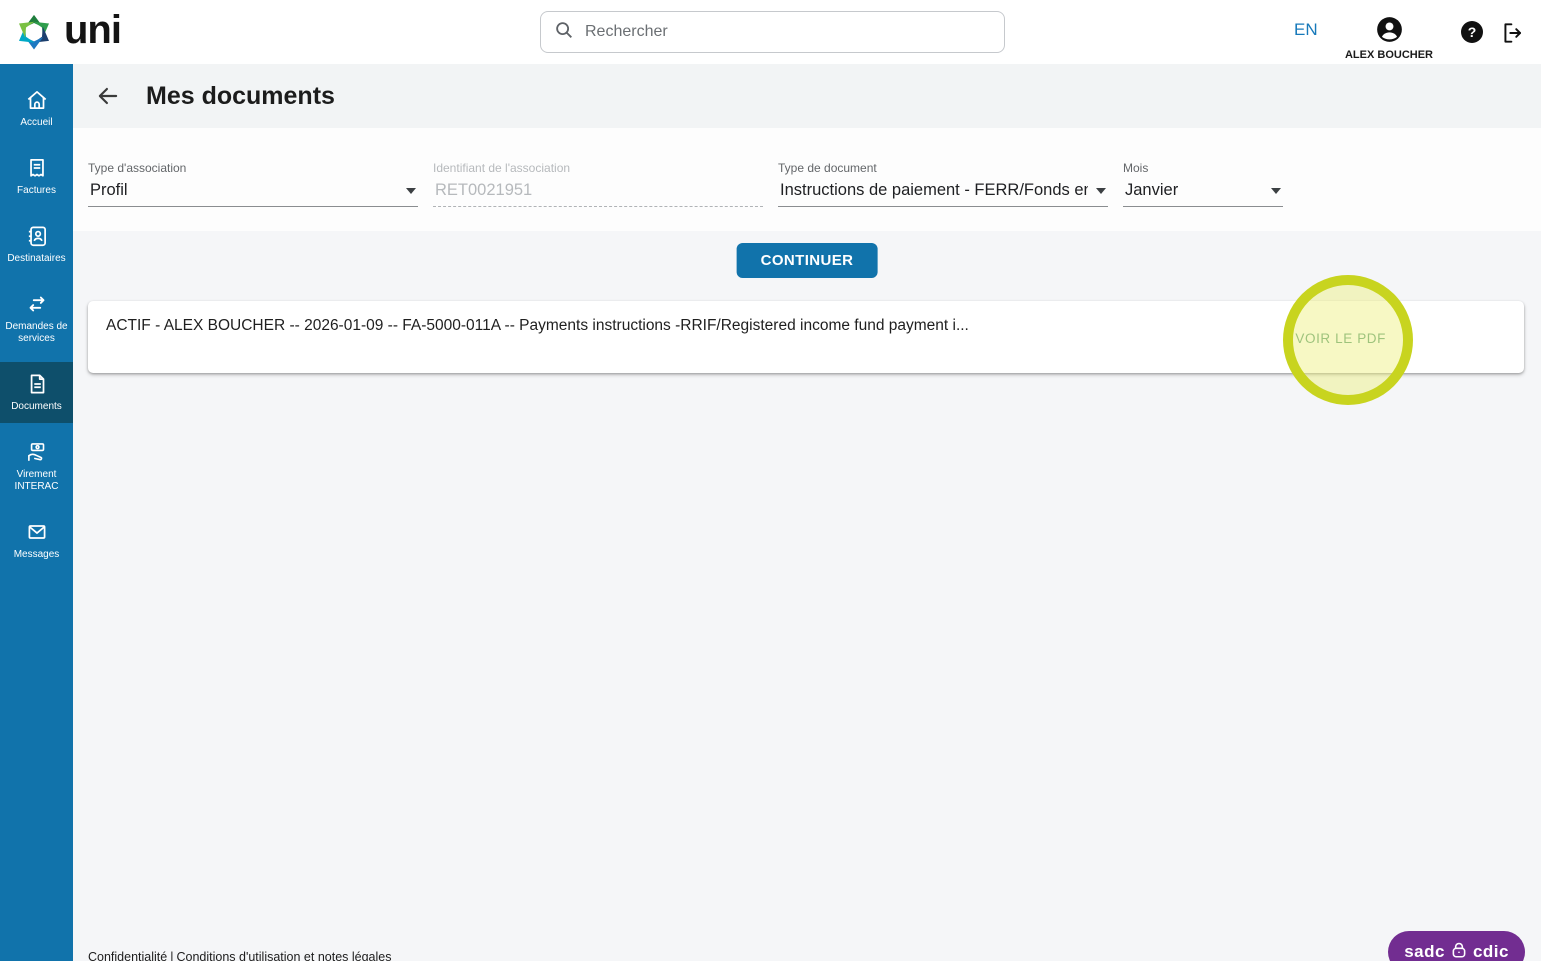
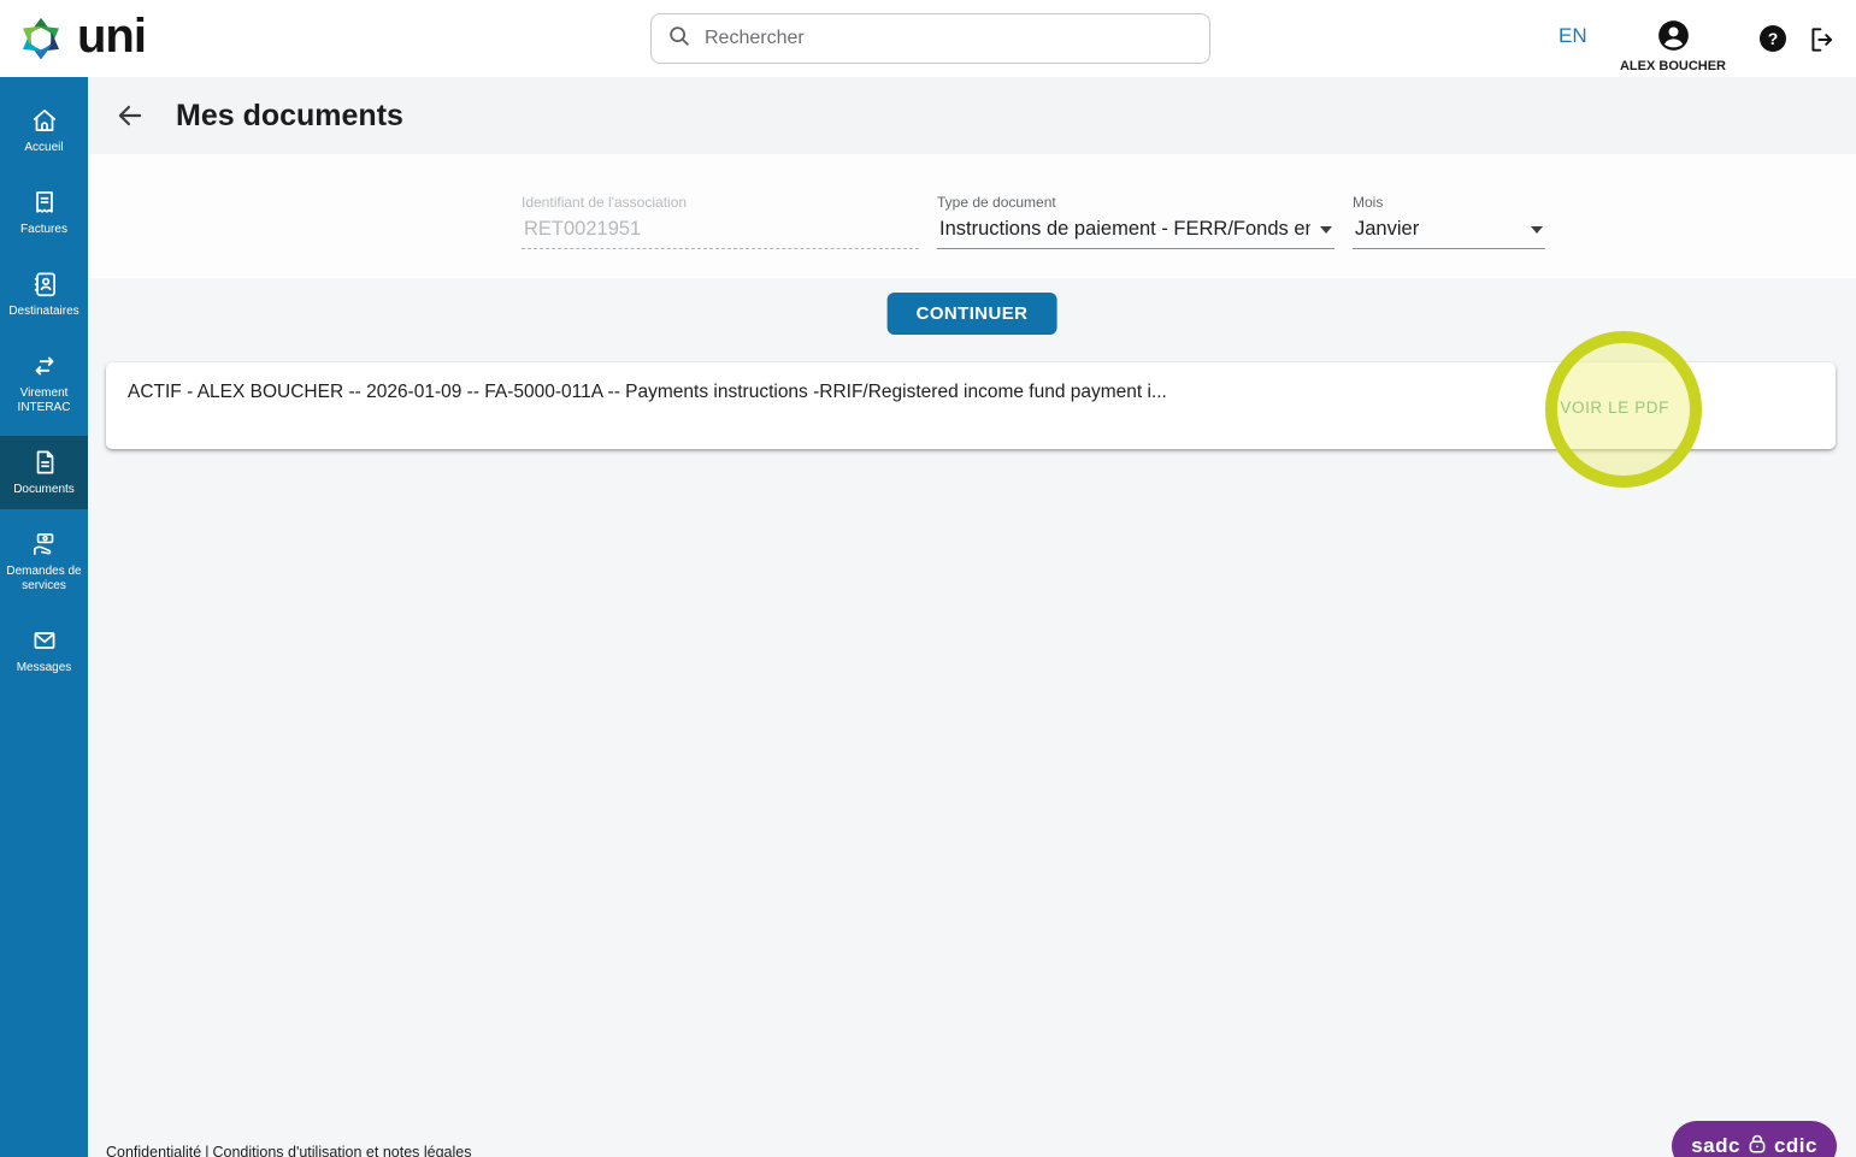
  uni
  Rechercher
  EN
  ALEX BOUCHER
  ?
  Accueil
  Factures
  Destinataires
- Demandes de services
+ Virement INTERAC
  Documents
- Virement INTERAC
+ Demandes de services
  Messages
  Mes documents
- Type d'association
- Profil
  Identifiant de l'association
  RET0021951
  Type de document
  Instructions de paiement - FERR/Fonds e
  Mois
  Janvier
  CONTINUER
  ACTIF - ALEX BOUCHER -- 2026-01-09 -- FA-5000-011A -- Payments instructions -RRIF/Registered income fund payment i...
  VOIR LE PDF
  Confidentialité | Conditions d'utilisation et notes légales
  sadc
  cdic
